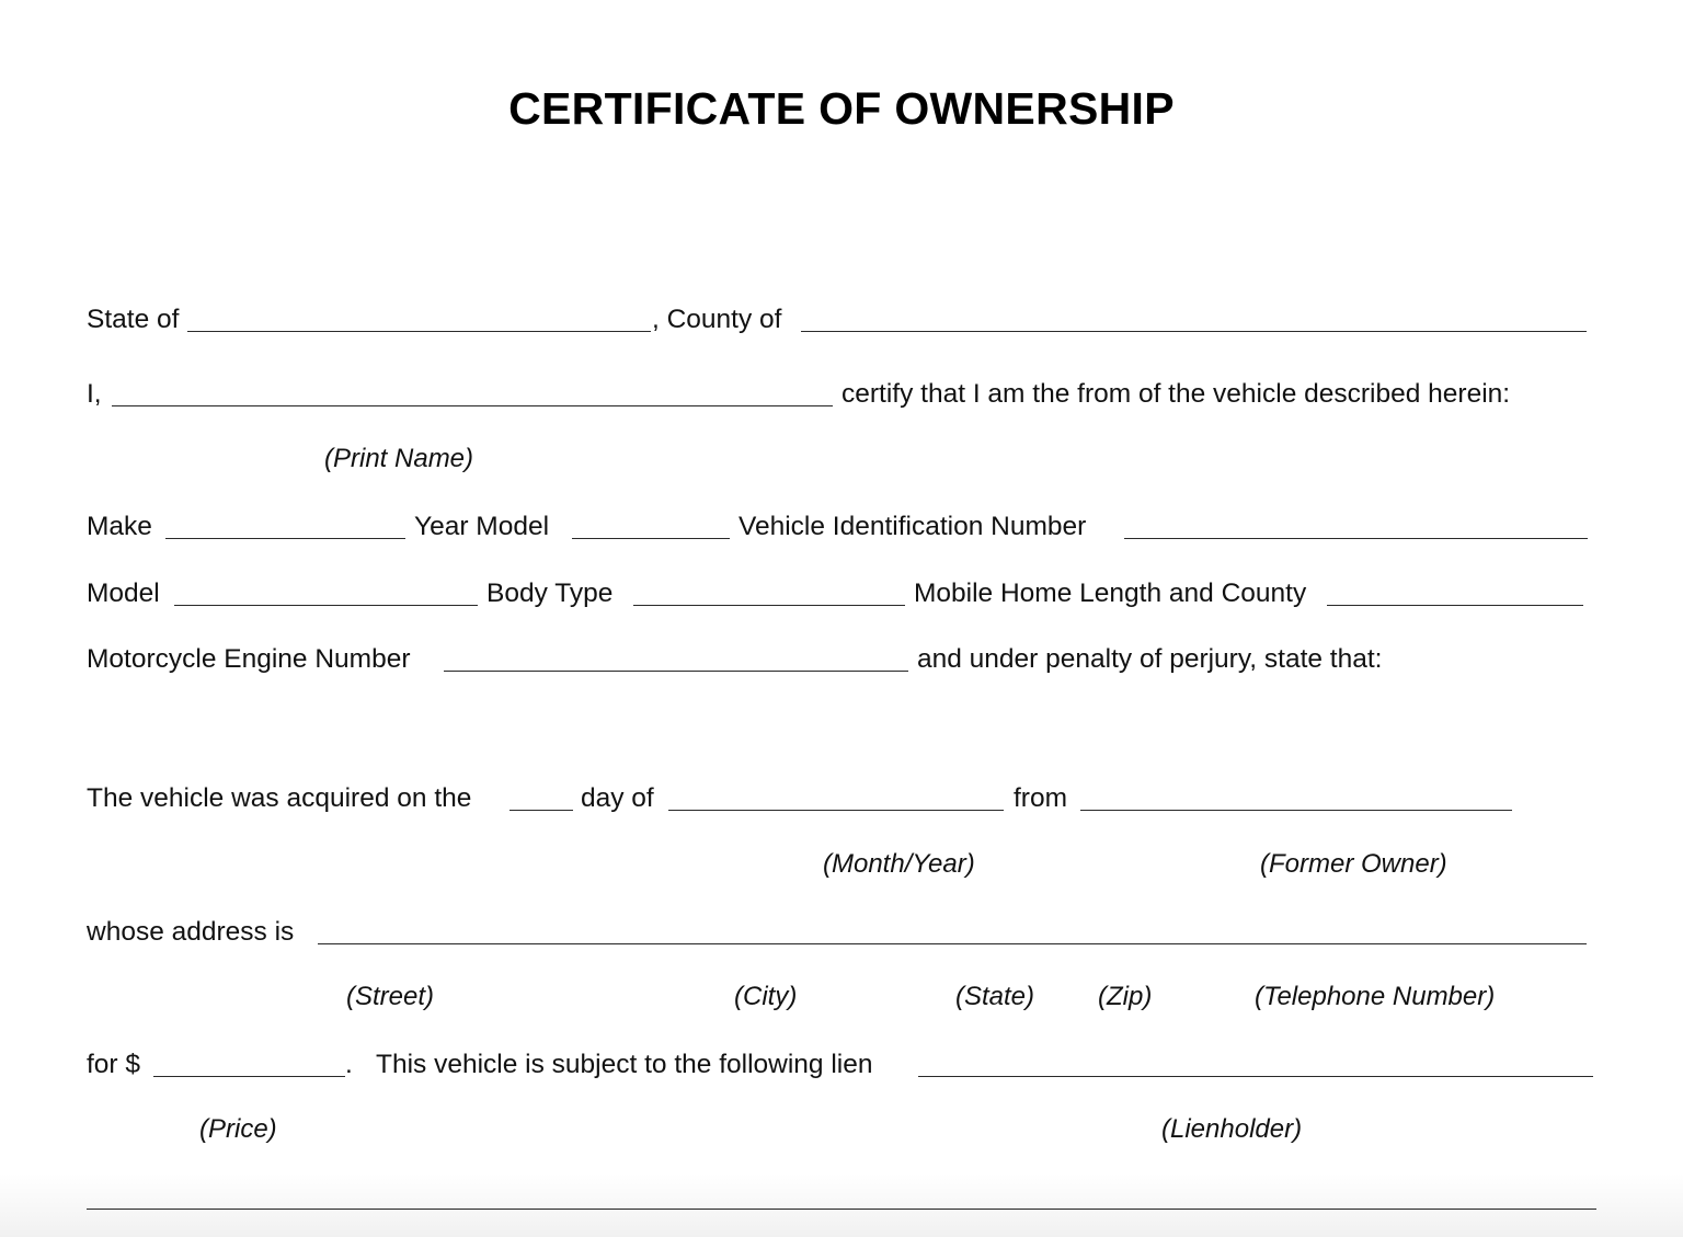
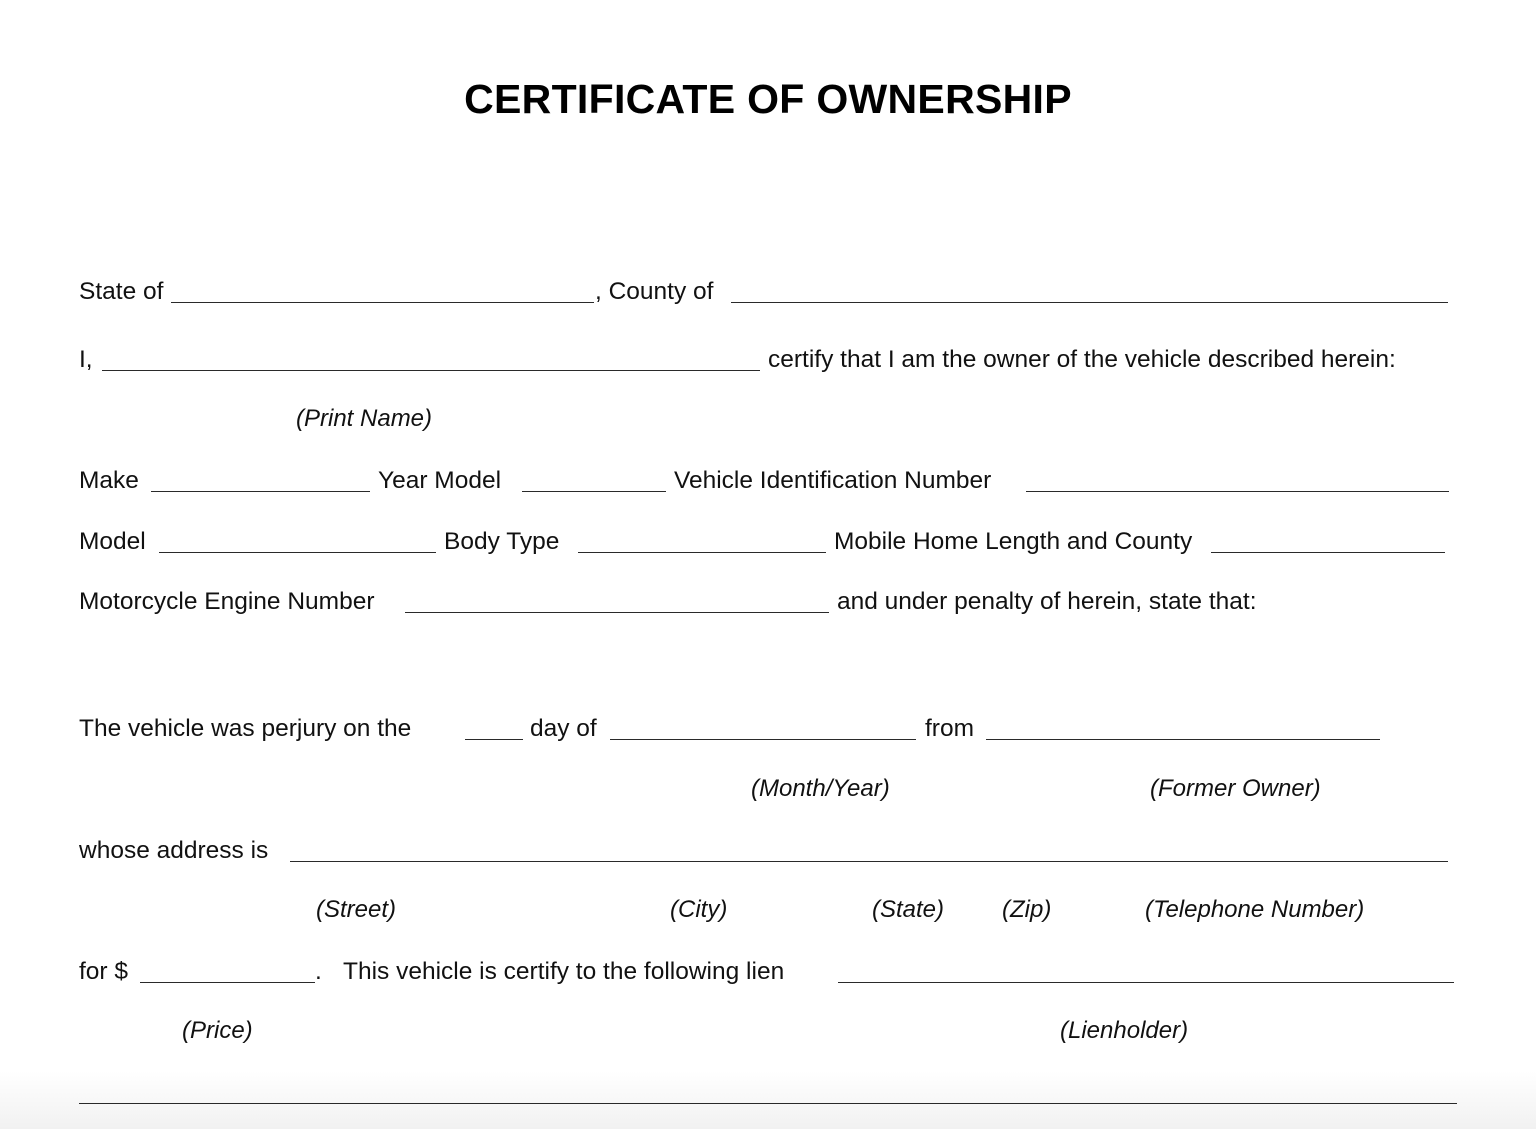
  CERTIFICATE OF OWNERSHIP
  State of
  , County of
  I,
- certify that I am the from of the vehicle described herein:
+ certify that I am the owner of the vehicle described herein:
  (Print Name)
  Make
  Year Model
  Vehicle Identification Number
  Model
  Body Type
  Mobile Home Length and County
  Motorcycle Engine Number
- and under penalty of perjury, state that:
+ and under penalty of herein, state that:
- The vehicle was acquired on the
+ The vehicle was perjury on the
  day of
  from
  (Month/Year)
  (Former Owner)
  whose address is
  (Street)
  (City)
  (State)
  (Zip)
  (Telephone Number)
  for $
  .
- This vehicle is subject to the following lien
+ This vehicle is certify to the following lien
  (Price)
  (Lienholder)
